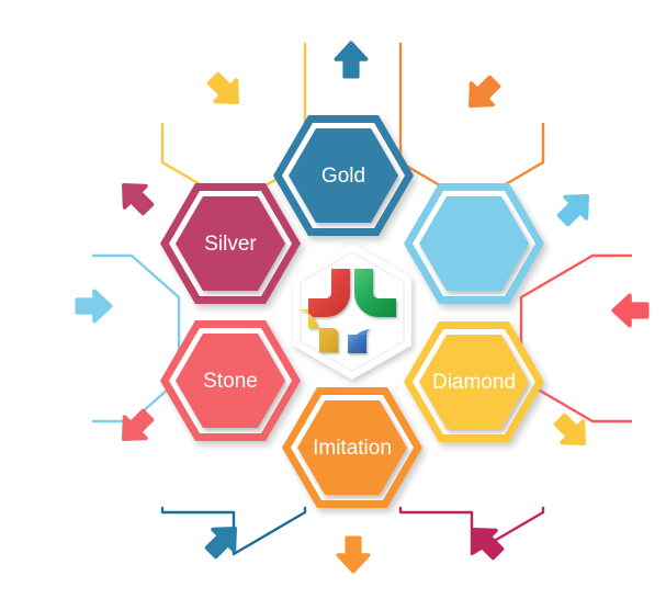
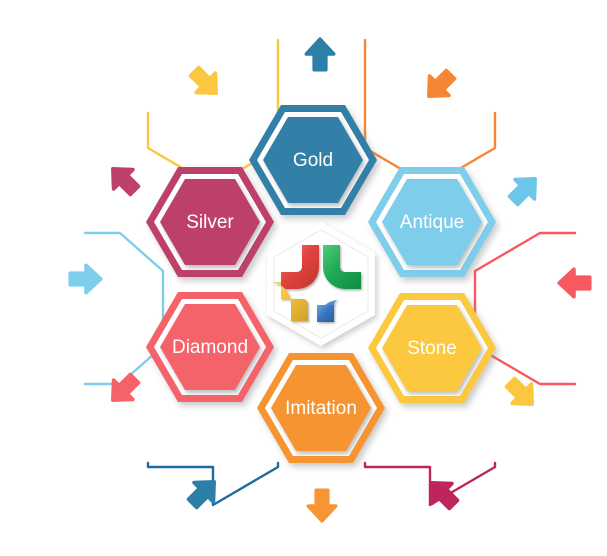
  Gold
+ Antique
- Diamond
+ Stone
  Imitation
- Stone
+ Diamond
  Silver
